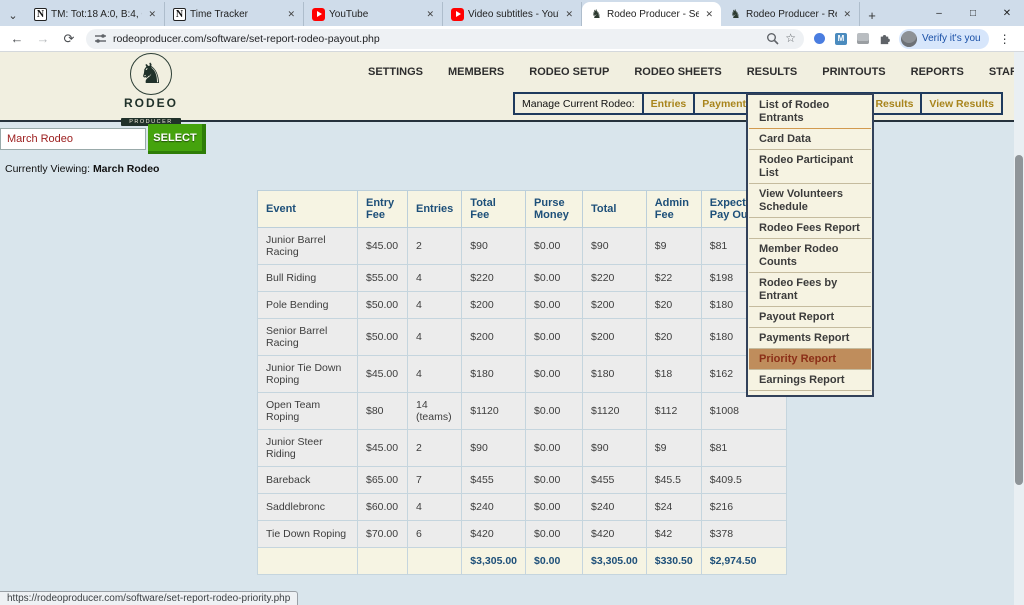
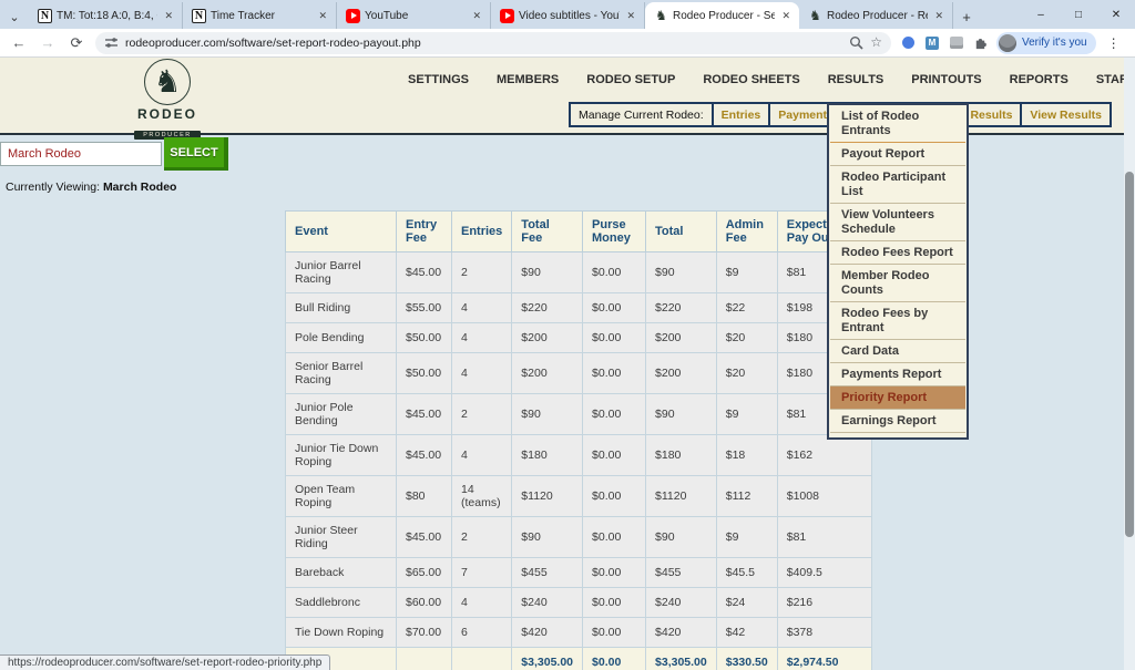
  ⌄
  N
  ✕
  N
  Time Tracker
  ✕
  YouTube
  ✕
  ✕
  ♞
  ✕
  ♞
  ✕
  +
  –
  □
  ✕
  ←
  →
  ⟳
  rodeoproducer.com/software/set-report-rodeo-payout.php
  ☆
  M
  Verify it's you
  ⋮
  ♞
  RODEO
  SETTINGS
  MEMBERS
  RODEO SETUP
  RODEO SHEETS
  RESULTS
  PRINTOUTS
  REPORTS
  Manage Current Rodeo:
  Entries
  Payment
  View Results
  March Rodeo
  SELECT
  Currently Viewing: March Rodeo
  Event	Entry Fee	Entries	Total Fee	Purse Money	Total	Admin Fee	Expect Pay Ou
  Junior Barrel Racing	$45.00	2	$90	$0.00	$90	$9	$81
  Bull Riding	$55.00	4	$220	$0.00	$220	$22	$198
  Pole Bending	$50.00	4	$200	$0.00	$200	$20	$180
  Senior Barrel Racing	$50.00	4	$200	$0.00	$200	$20	$180
+ Junior Pole Bending	$45.00	2	$90	$0.00	$90	$9	$81
  Junior Tie Down Roping	$45.00	4	$180	$0.00	$180	$18	$162
  Open Team Roping	$80	14 (teams)	$1120	$0.00	$1120	$112	$1008
  Junior Steer Riding	$45.00	2	$90	$0.00	$90	$9	$81
  Bareback	$65.00	7	$455	$0.00	$455	$45.5	$409.5
  Saddlebronc	$60.00	4	$240	$0.00	$240	$24	$216
  Tie Down Roping	$70.00	6	$420	$0.00	$420	$42	$378
  			$3,305.00	$0.00	$3,305.00	$330.50	$2,974.50
  List of Rodeo Entrants
- Card Data
+ Payout Report
  Rodeo Participant List
  View Volunteers Schedule
  Rodeo Fees Report
  Member Rodeo Counts
  Rodeo Fees by Entrant
- Payout Report
+ Card Data
  Payments Report
  Priority Report
  Earnings Report
  https://rodeoproducer.com/software/set-report-rodeo-priority.php
